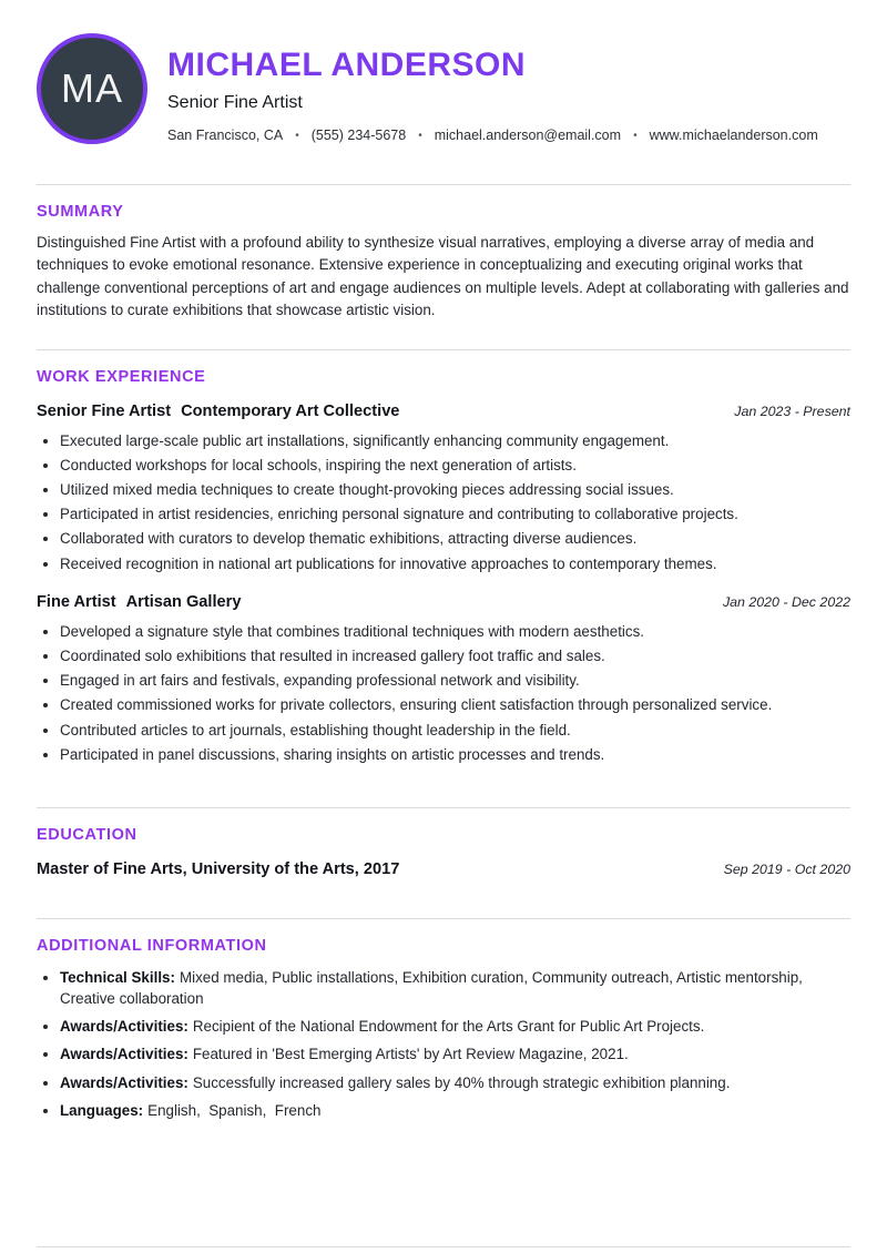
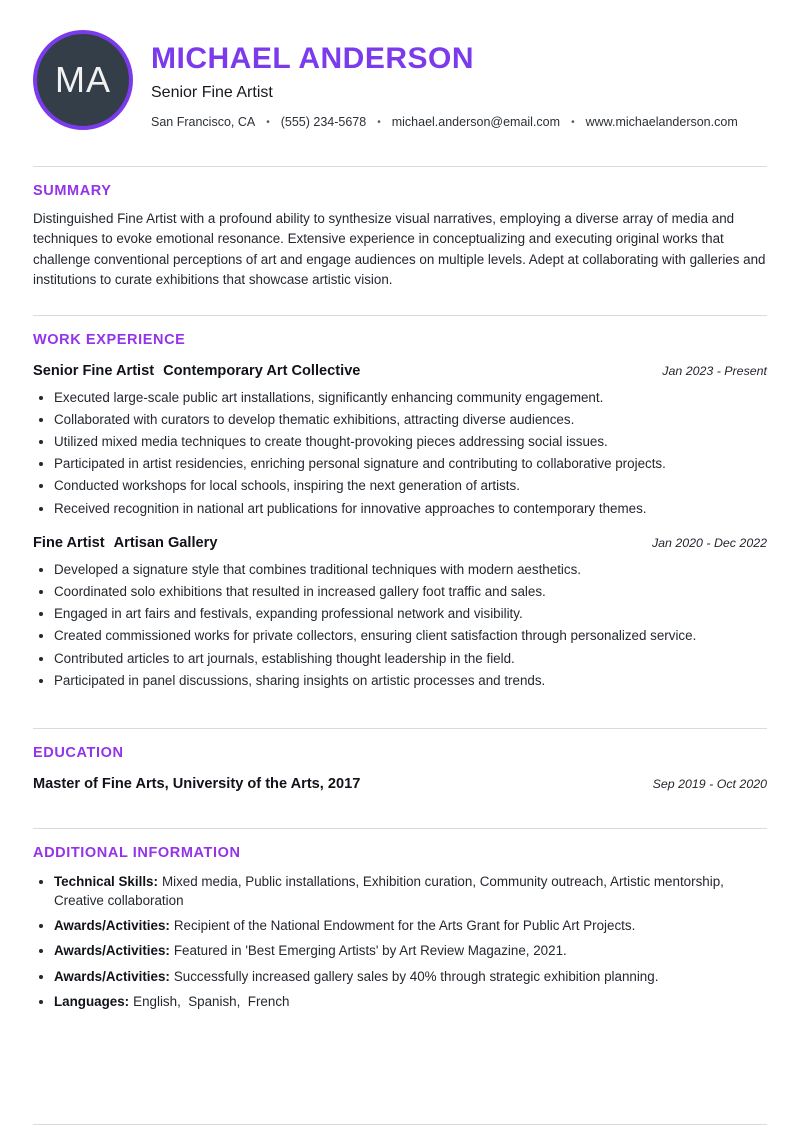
  MA
  MICHAEL ANDERSON
  Senior Fine Artist
  San Francisco, CA
  •
  (555) 234-5678
  •
  michael.anderson@email.com
  •
  www.michaelanderson.com
  SUMMARY
  Distinguished Fine Artist with a profound ability to synthesize visual narratives, employing a diverse array of media and techniques to evoke emotional resonance. Extensive experience in conceptualizing and executing original works that challenge conventional perceptions of art and engage audiences on multiple levels. Adept at collaborating with galleries and institutions to curate exhibitions that showcase artistic vision.
  WORK EXPERIENCE
  Senior Fine Artist Contemporary Art Collective
  Jan 2023 - Present
  Executed large-scale public art installations, significantly enhancing community engagement.
- Conducted workshops for local schools, inspiring the next generation of artists.
+ Collaborated with curators to develop thematic exhibitions, attracting diverse audiences.
  Utilized mixed media techniques to create thought-provoking pieces addressing social issues.
  Participated in artist residencies, enriching personal signature and contributing to collaborative projects.
- Collaborated with curators to develop thematic exhibitions, attracting diverse audiences.
+ Conducted workshops for local schools, inspiring the next generation of artists.
  Received recognition in national art publications for innovative approaches to contemporary themes.
  Fine Artist Artisan Gallery
  Jan 2020 - Dec 2022
  Developed a signature style that combines traditional techniques with modern aesthetics.
  Coordinated solo exhibitions that resulted in increased gallery foot traffic and sales.
  Engaged in art fairs and festivals, expanding professional network and visibility.
  Created commissioned works for private collectors, ensuring client satisfaction through personalized service.
  Contributed articles to art journals, establishing thought leadership in the field.
  Participated in panel discussions, sharing insights on artistic processes and trends.
  EDUCATION
  Master of Fine Arts, University of the Arts, 2017
  Sep 2019 - Oct 2020
  ADDITIONAL INFORMATION
  Technical Skills: Mixed media, Public installations, Exhibition curation, Community outreach, Artistic mentorship, Creative collaboration
  Awards/Activities: Recipient of the National Endowment for the Arts Grant for Public Art Projects.
  Awards/Activities: Featured in 'Best Emerging Artists' by Art Review Magazine, 2021.
  Awards/Activities: Successfully increased gallery sales by 40% through strategic exhibition planning.
  Languages: English, Spanish, French
